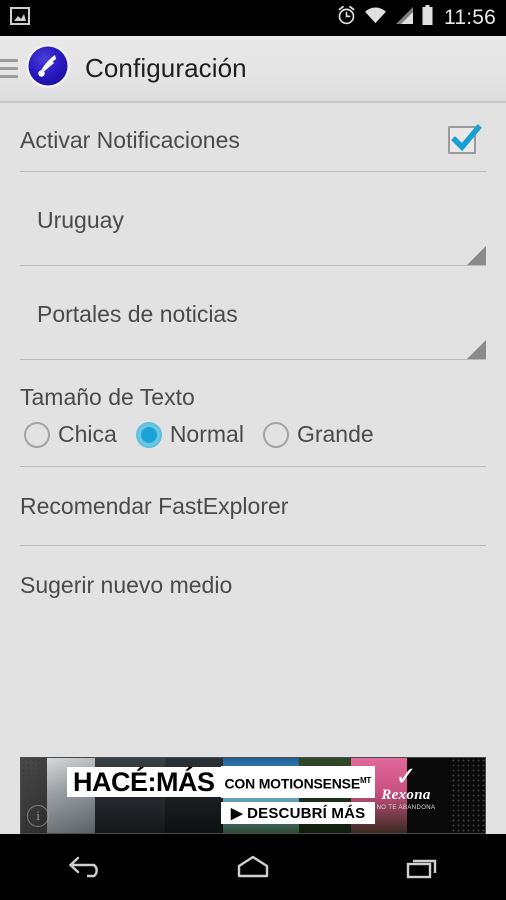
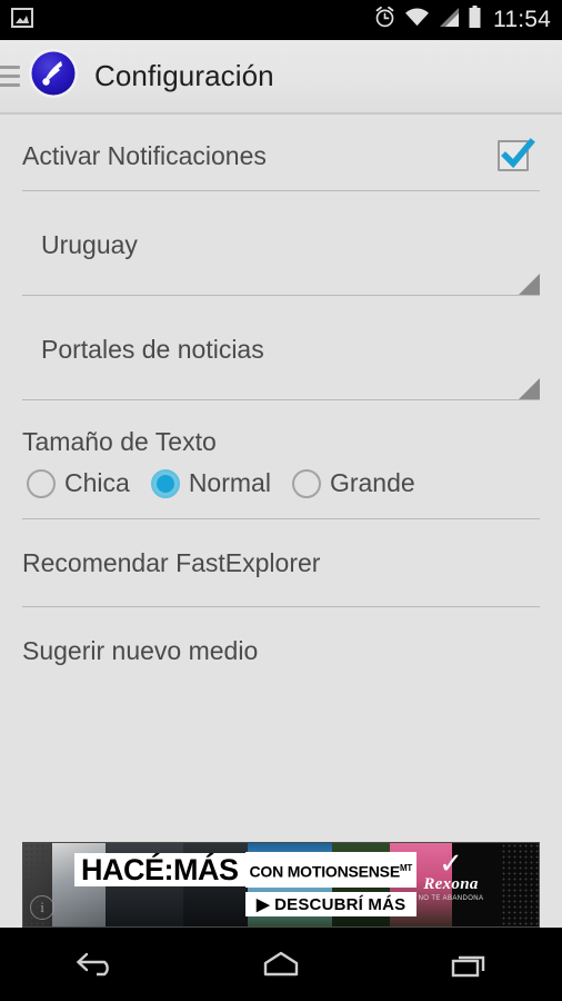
- 11:56
+ 11:54
  Configuración
  Activar Notificaciones
  Uruguay
  Portales de noticias
  Tamaño de Texto
  Chica
  Normal
  Grande
  Recomendar FastExplorer
  Sugerir nuevo medio
  HACÉ:MÁS
  CON MOTIONSENSEMT
  ▶ DESCUBRÍ MÁS
  ✓
  Rexona
  i
